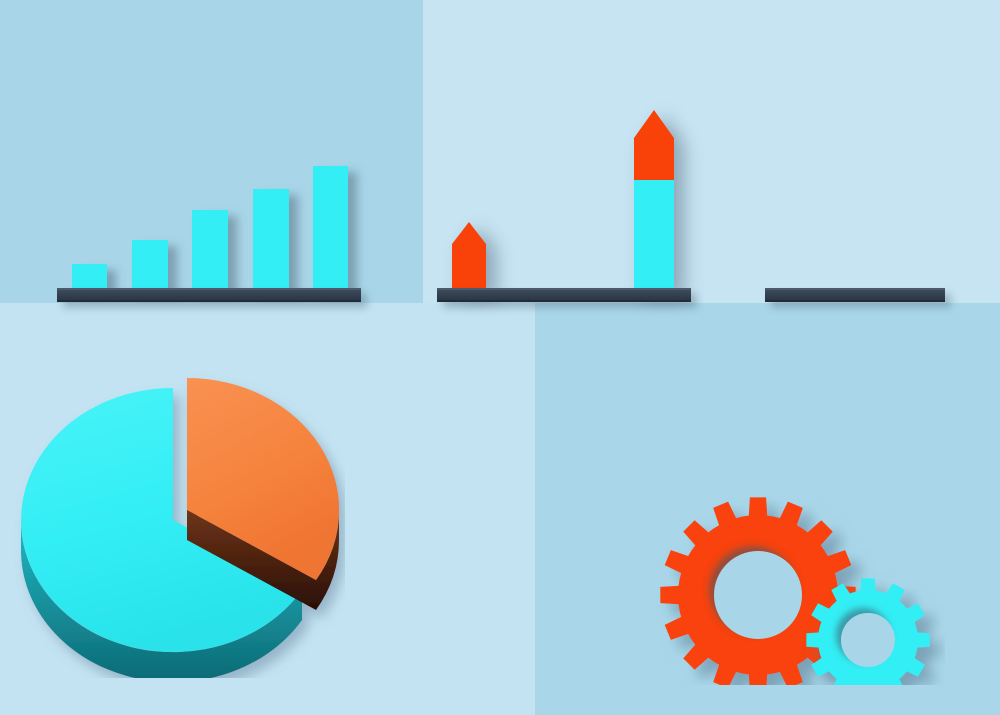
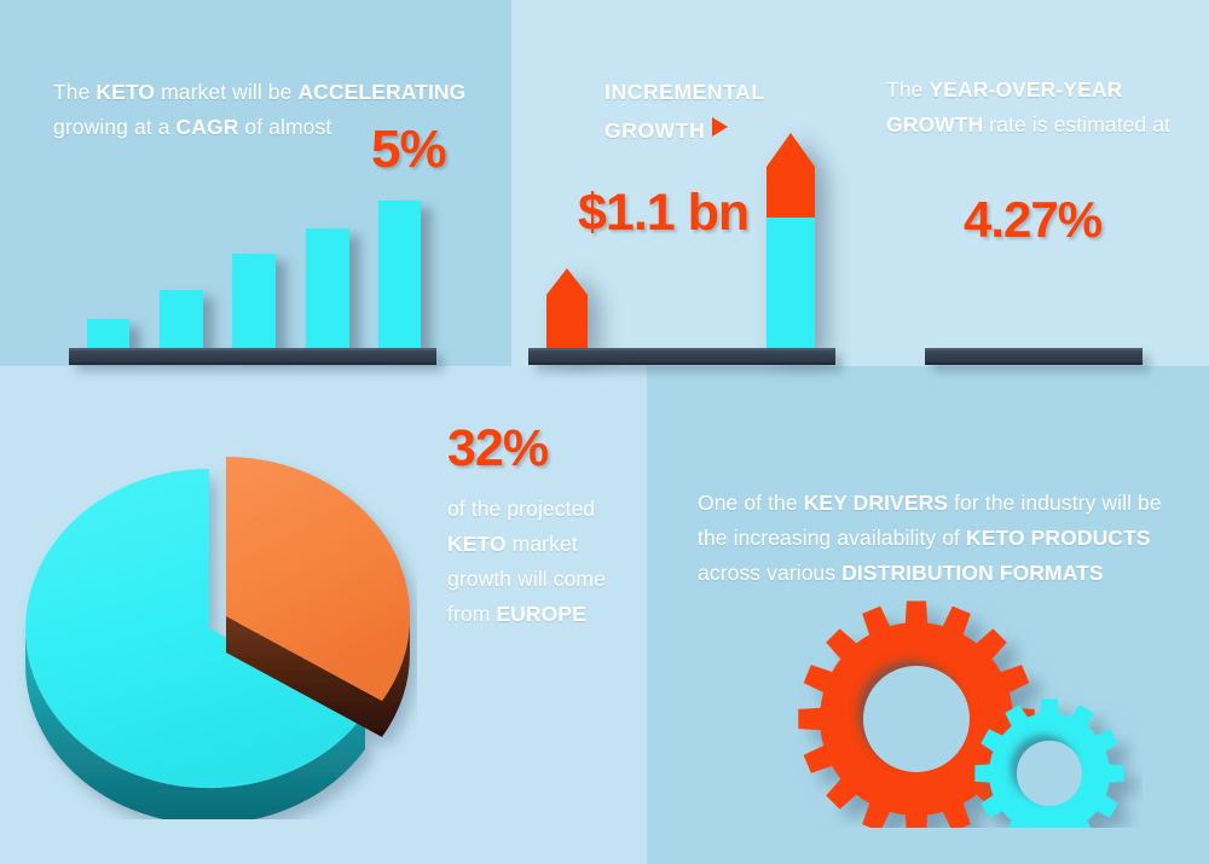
+ The KETO market will be ACCELERATING growing at a CAGR of almost
+ 5%
+ INCREMENTAL
+ GROWTH
+ $1.1 bn
+ The YEAR-OVER-YEAR GROWTH rate is estimated at
+ 4.27%
+ 32%
+ of the projected KETO market growth will come from EUROPE
+ One of the KEY DRIVERS for the industry will be the increasing availability of KETO PRODUCTS across various DISTRIBUTION FORMATS
